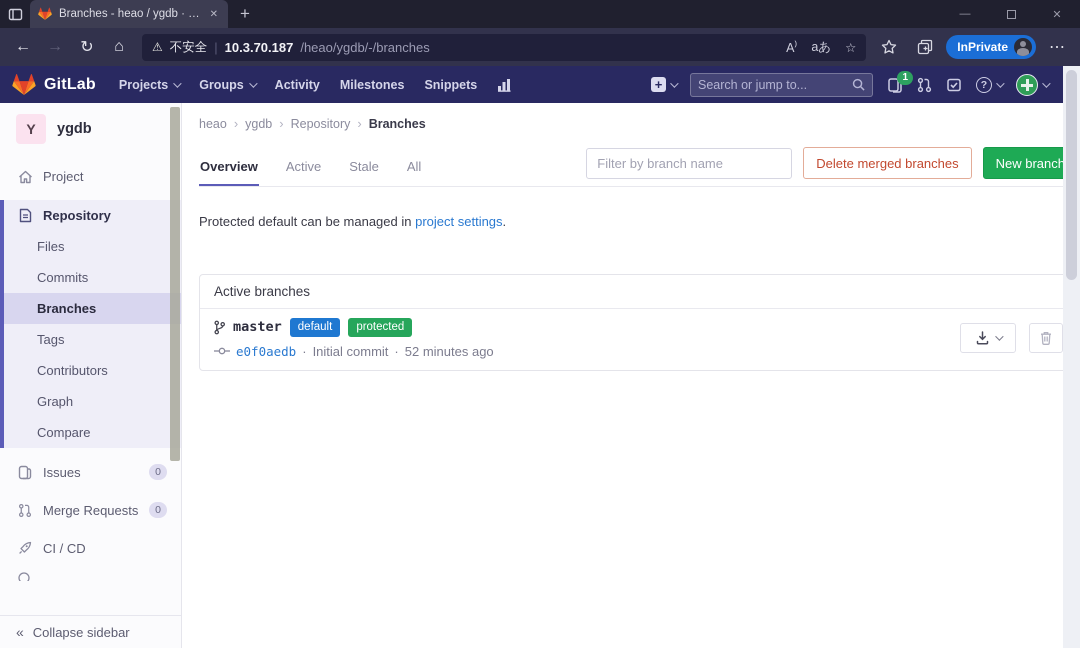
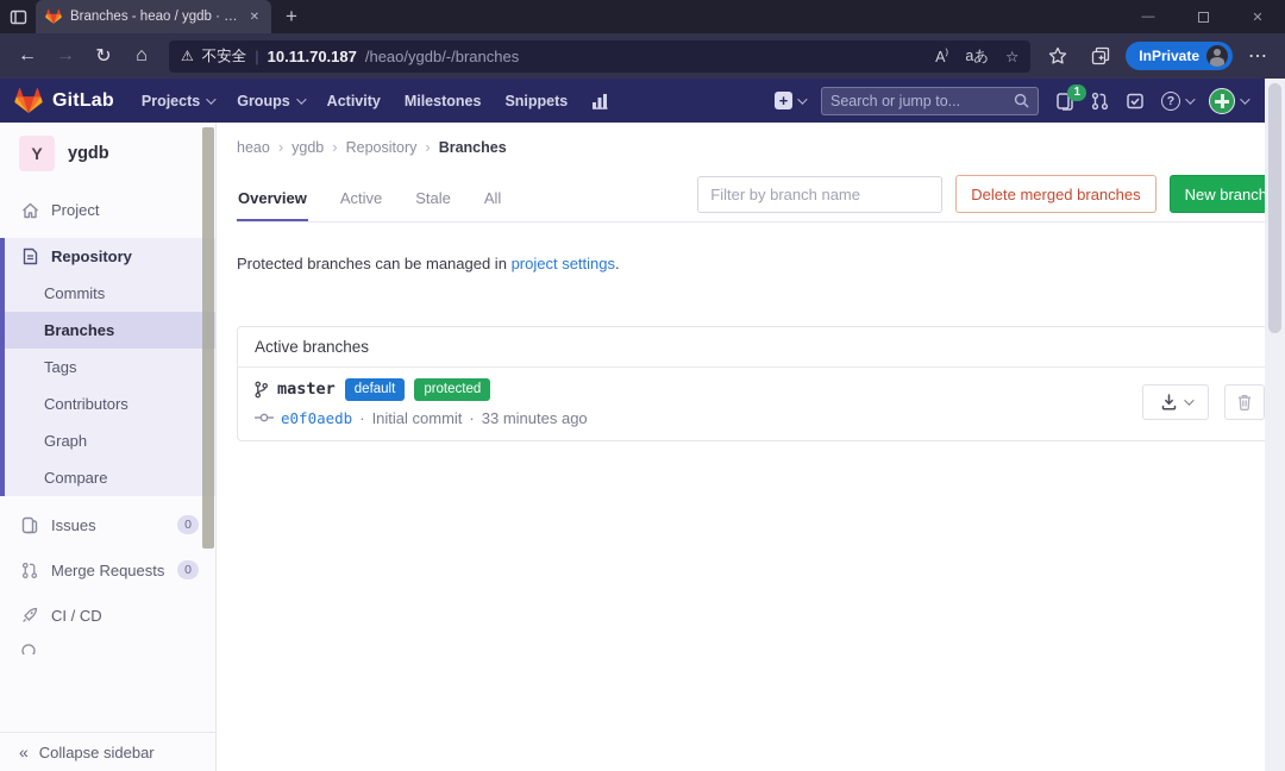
  Branches - heao / ygdb · Gi
  ✕
  +
  —
  ✕
  ←
  →
  ↻
  ⌂
  ⚠
  不安全
  |
- 10.3.70.187
+ 10.11.70.187
  /heao/ygdb/-/branches
  A⁾
  aあ
  ☆
  InPrivate
  ⋯
  GitLab
  Projects
  Groups
  Activity
  Milestones
  Snippets
  +
  Search or jump to...
  1
  ?
  Y
  ygdb
  Project
  Repository
- Files
  Commits
  Branches
  Tags
  Contributors
  Graph
  Compare
  Issues
  0
  Merge Requests
  0
  CI / CD
  «
  Collapse sidebar
  heao
  ›
  ygdb
  ›
  Repository
  ›
  Branches
  Overview
  Active
  Stale
  All
  Filter by branch name
  Delete merged branches
  New branch
- Protected default can be managed in project settings.
+ Protected branches can be managed in project settings.
  Active branches
  master
  default
  protected
  e0f0aedb
  ·
  Initial commit
  ·
- 52 minutes ago
+ 33 minutes ago
